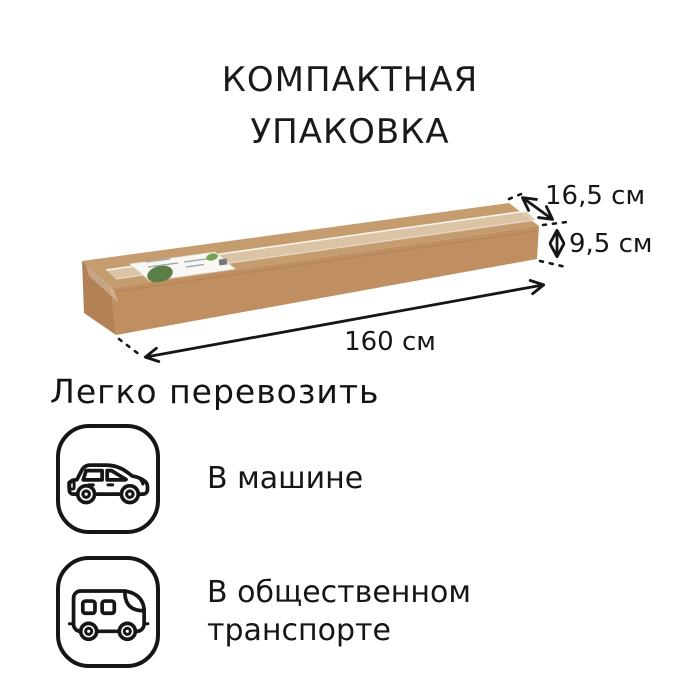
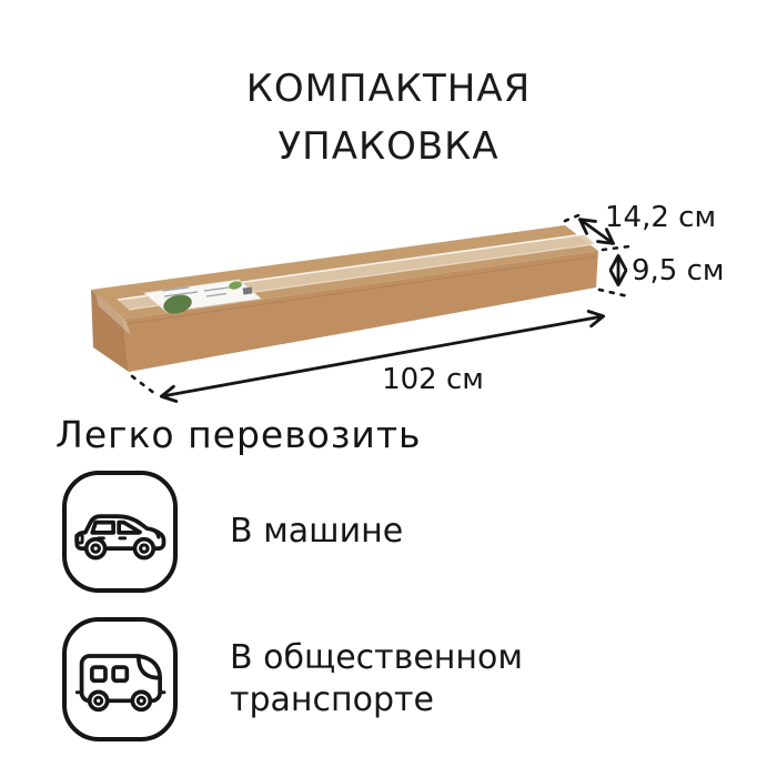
  КОМПАКТНАЯ
  УПАКОВКА
- 16,5 см
+ 14,2 см
  9,5 см
- 160 см
+ 102 см
  Легко перевозить
  В машине
  В общественном транспорте
